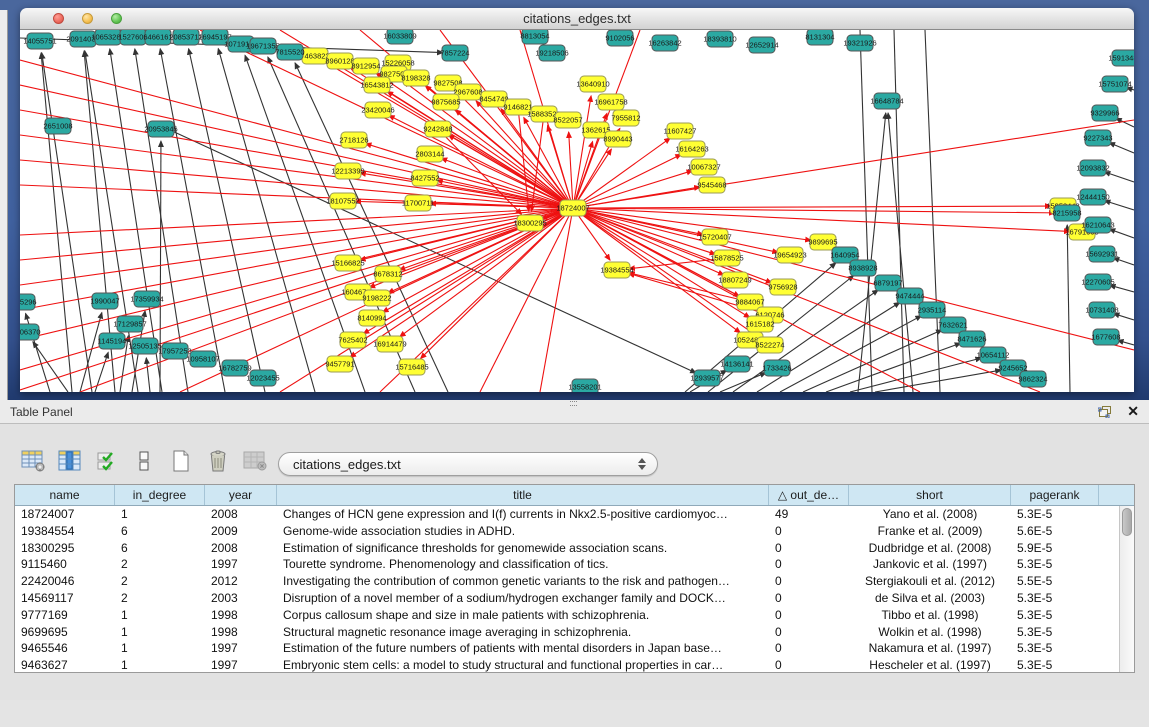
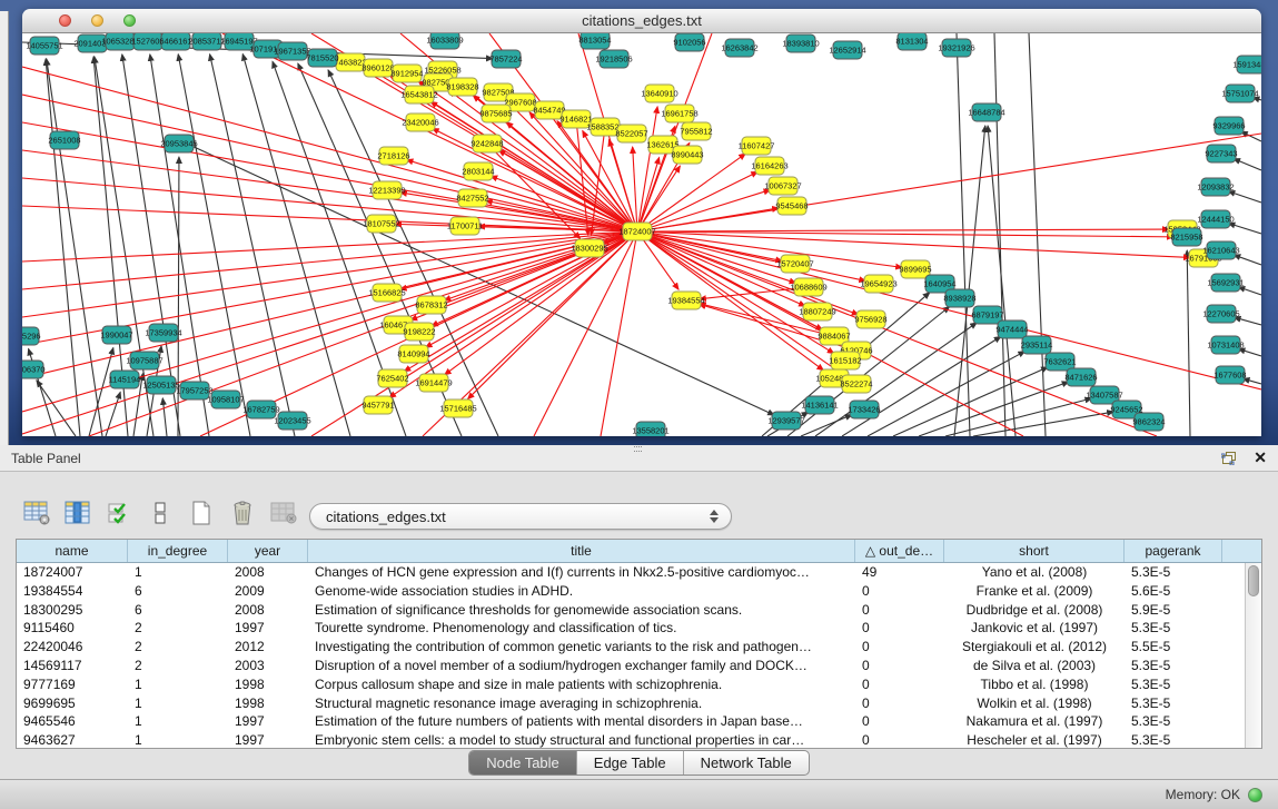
  citations_edges.txt
  18724007
  46382
  8960128
  8912954
  15226058
  982750
  16543812
  8198328
  9827508
  2967608
  9875685
  8454749
  9146821
  1588352
  8522057
  13640910
  16961758
  7955812
  1362615
  8990443
  23420046
  9242848
  2718126
  2803144
  12213399
  8427552
  18107552
  11700711
  18300295
  19384554
  15166825
  8678312
  9198222
  8140994
  7625402
  16914479
  9457791
  15716485
  15720407
- 15878525
+ 10688609
  19654923
  9899695
  18807249
  9756928
  9884067
  6120746
  1615182
  105248
  8522274
  11607427
  16164263
  10067327
  9545468
  14055751
  2091403
  1065328
  152760
  6466161
  20853712
  1694519
  107191
  1967135
  7815520
  16033809
  7857224
  8813054
  19218506
  2651008
  20953846
  15751074
  9329966
  9227343
  12093832
  12444150
  16210643
  15692931
  12270605
  10731408
  1677608
  8215958
  16648784
  1640954
  8938928
  6879197
  9474444
  2935114
  7632621
  8471626
- 10654112
+ 13407587
  9245652
  14136141
  1733426
  12939577
  9862324
  1990047
  17359934
- 17129857
+ 10975887
  1145194
  12505135
  17957253
  10958107
  16782759
  12023455
  06370
  13558201
  159134
  9102056
  16263842
  18393810
  12652914
  8131304
  19321926
  Table Panel
  ✕
  citations_edges.txt
  name
  in_degree
  year
  title
  △ out_de…
  short
  pagerank
  18724007
  1
  2008
  Changes of HCN gene expression and I(f) currents in Nkx2.5-positive cardiomyoc…
  49
  Yano et al. (2008)
  5.3E-5
  19384554
  6
  2009
  Genome-wide association studies in ADHD.
  0
  Franke et al. (2009)
  5.6E-5
  18300295
  6
  2008
  Estimation of significance thresholds for genomewide association scans.
  0
  Dudbridge et al. (2008)
  5.9E-5
  9115460
  2
  1997
  Tourette syndrome. Phenomenology and classification of tics.
  0
  Jankovic et al. (1997)
  5.3E-5
  22420046
  2
  2012
  Investigating the contribution of common genetic variants to the risk and pathogen…
  0
  Stergiakouli et al. (2012)
  5.5E-5
  14569117
  2
  2003
  Disruption of a novel member of a sodium/hydrogen exchanger family and DOCK…
  0
  de Silva et al. (2003)
  5.3E-5
  9777169
  1
  1998
  Corpus callosum shape and size in male patients with schizophrenia.
  0
  Tibbo et al. (1998)
  5.3E-5
  9699695
  1
  1998
  Structural magnetic resonance image averaging in schizophrenia.
  0
  Wolkin et al. (1998)
  5.3E-5
  9465546
  1
  1997
  Estimation of the future numbers of patients with mental disorders in Japan base…
  0
  Nakamura et al. (1997)
  5.3E-5
  9463627
  1
  1997
  Embryonic stem cells: a model to study structural and functional properties in car…
  0
  Hescheler et al. (1997)
  5.3E-5
+ Node Table
+ Edge Table
+ Network Table
+ Memory: OK
